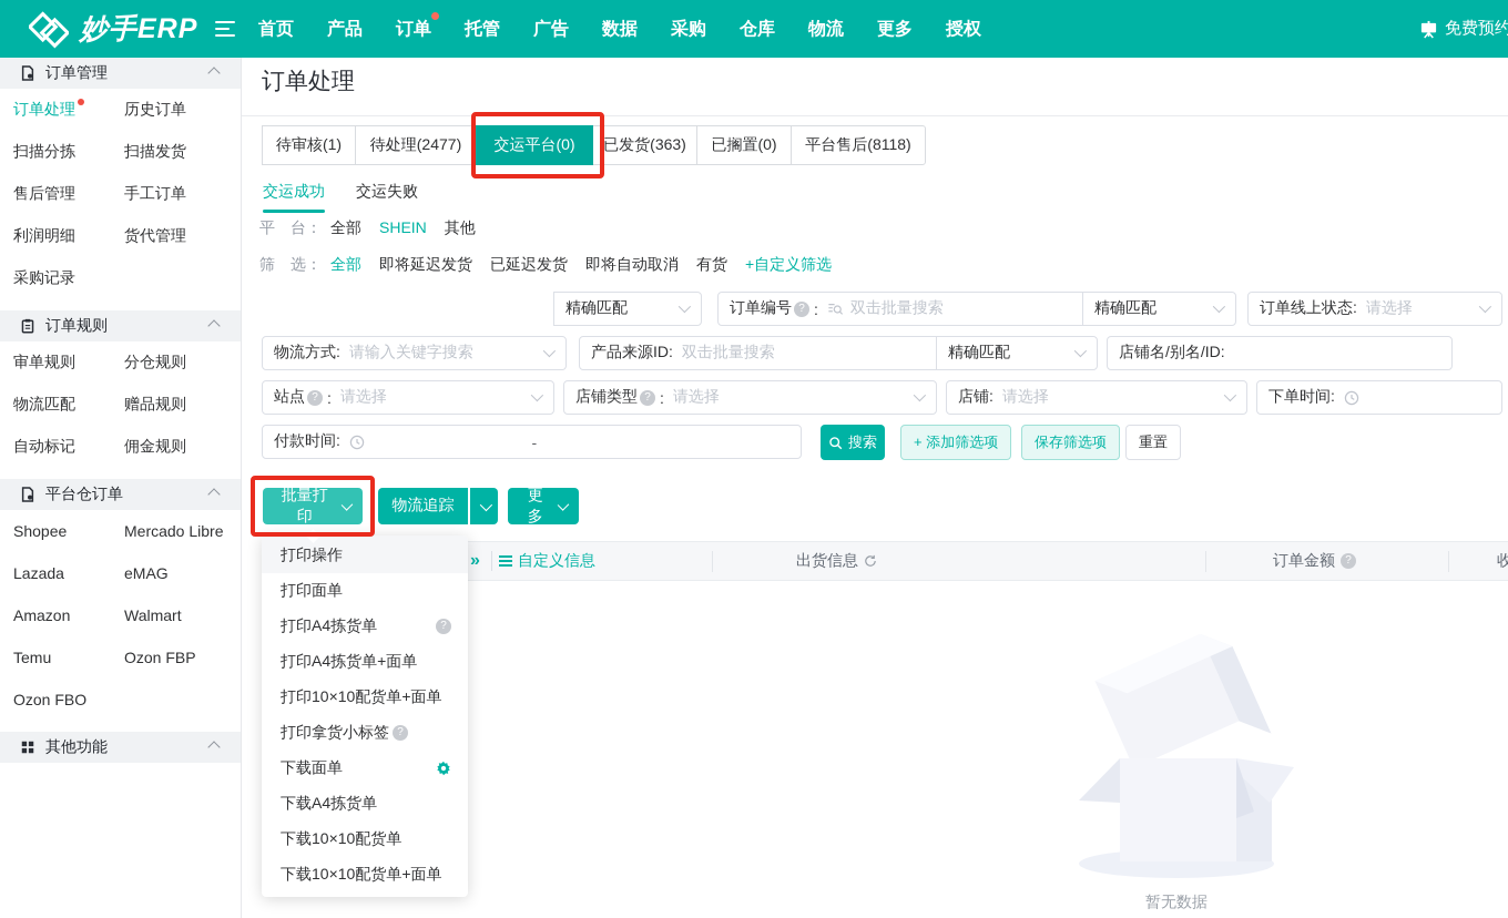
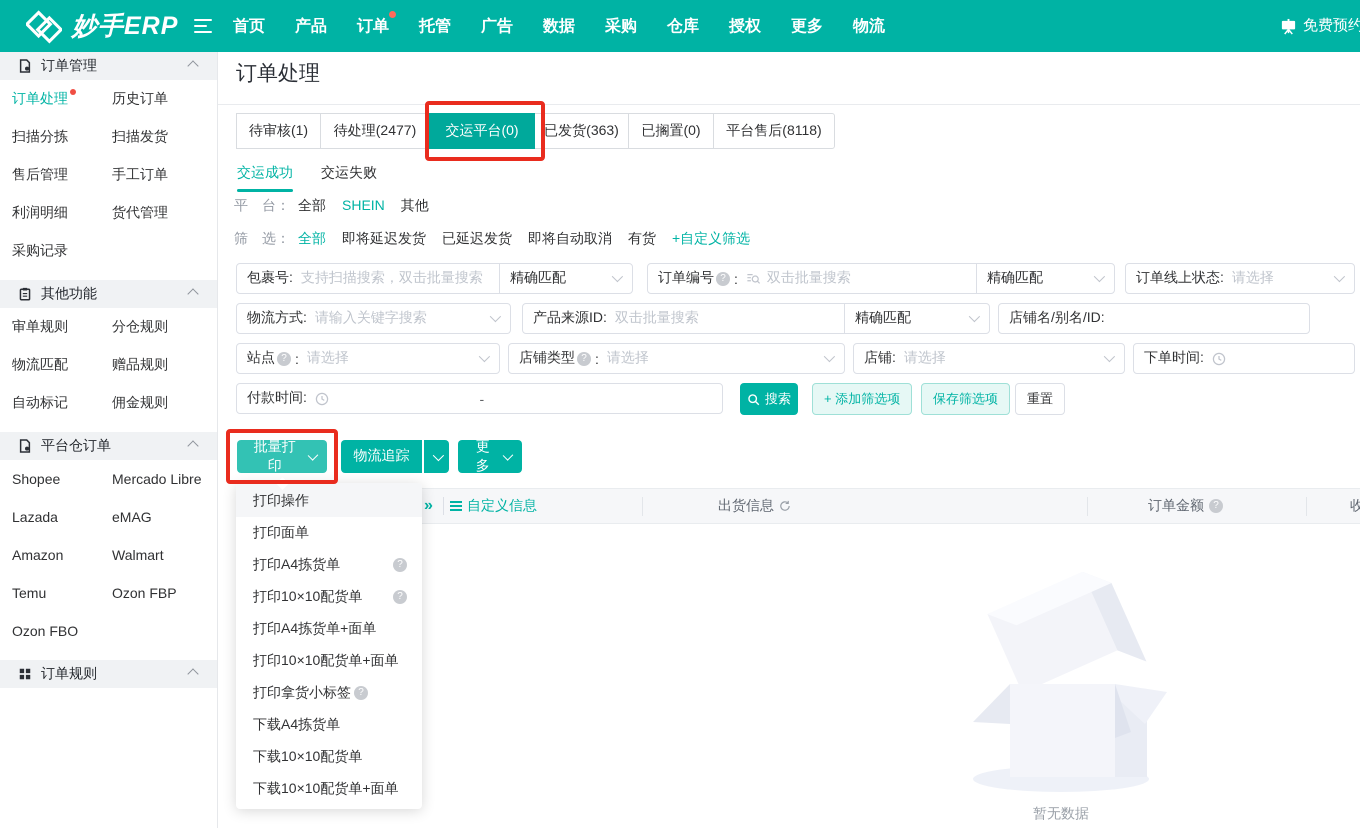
  妙手ERP
  首页
  产品
  订单
  托管
  广告
  数据
  采购
  仓库
- 物流
+ 授权
  更多
- 授权
+ 物流
  免费预约
  订单管理
  订单处理
  历史订单
  扫描分拣
  扫描发货
  售后管理
  手工订单
  利润明细
  货代管理
  采购记录
- 订单规则
+ 其他功能
  审单规则
  分仓规则
  物流匹配
  赠品规则
  自动标记
  佣金规则
  平台仓订单
  Shopee
  Mercado Libre
  Lazada
  eMAG
  Amazon
  Walmart
  Temu
  Ozon FBP
  Ozon FBO
- 其他功能
+ 订单规则
  订单处理
  待审核(1)
  待处理(2477)
  交运平台(0)
  已发货(363)
  已搁置(0)
  平台售后(8118)
  交运成功
  交运失败
  平 台：
  全部
  SHEIN
  其他
  筛 选：
  全部
  即将延迟发货
  已延迟发货
  即将自动取消
  有货
  +自定义筛选
+ 包裹号:
+ 支持扫描搜索，双击批量搜索
  精确匹配
  订单编号
  :
  双击批量搜索
  精确匹配
  订单线上状态:
  请选择
  物流方式:
  请输入关键字搜索
  产品来源ID:
  双击批量搜索
  精确匹配
  店铺名/别名/ID:
  站点
  :
  请选择
  店铺类型
  :
  请选择
  店铺:
  请选择
  下单时间:
  付款时间:
  -
  搜索
  + 添加筛选项
  保存筛选项
  重置
  批量打印
  物流追踪
  更多
  自定义信息
  出货信息
  订单金额
  暂无数据
  打印操作
  打印面单
  打印A4拣货单
+ 打印10×10配货单
  打印A4拣货单+面单
  打印10×10配货单+面单
  打印拿货小标签
- 下载面单
  下载A4拣货单
  下载10×10配货单
  下载10×10配货单+面单
